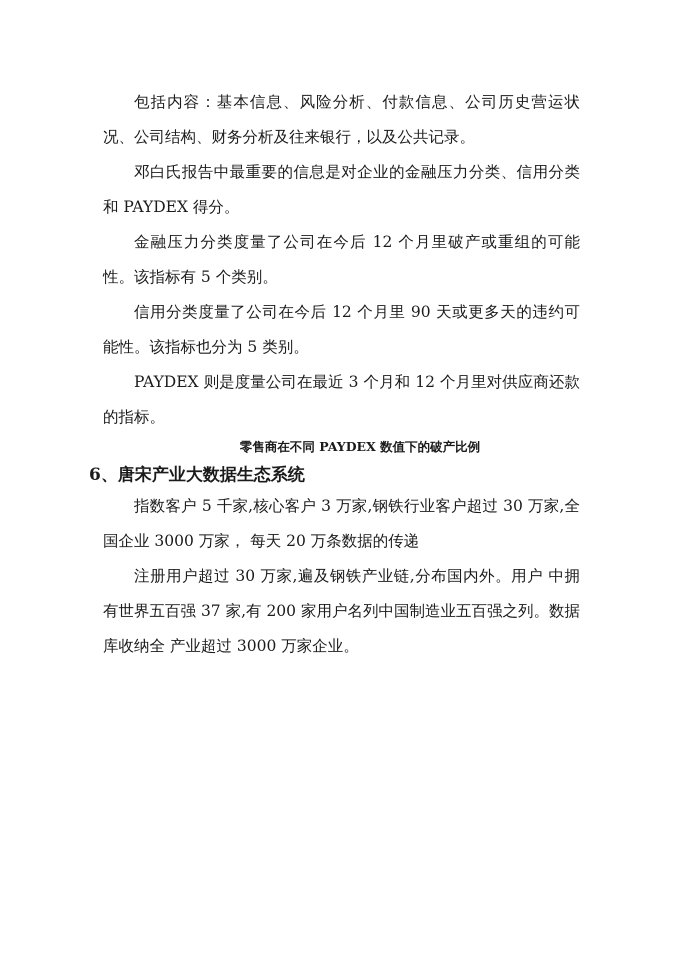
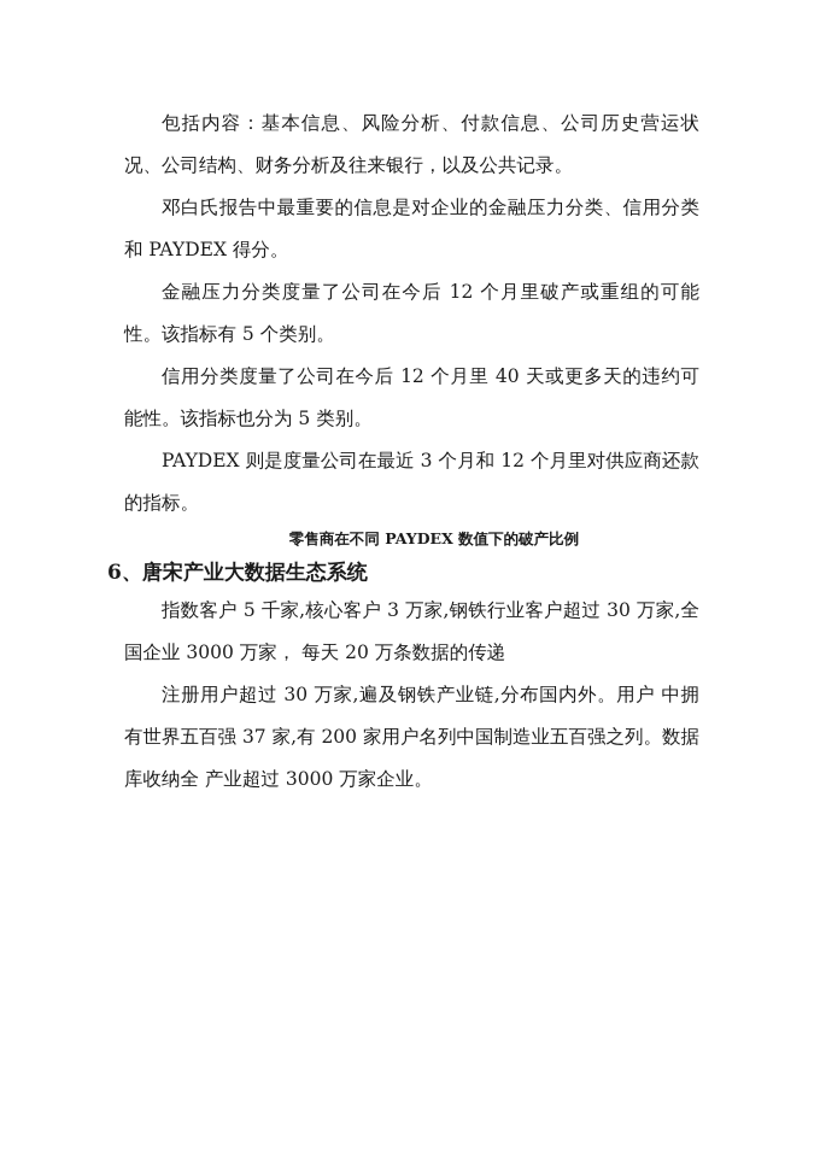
  包括内容：基本信息、风险分析、付款信息、公司历史营运状况、公司结构、财务分析及往来银行，以及公共记录。
  邓白氏报告中最重要的信息是对企业的金融压力分类、信用分类和 PAYDEX 得分。
  金融压力分类度量了公司在今后 12 个月里破产或重组的可能性。该指标有 5 个类别。
- 信用分类度量了公司在今后 12 个月里 90 天或更多天的违约可能性。该指标也分为 5 类别。
+ 信用分类度量了公司在今后 12 个月里 40 天或更多天的违约可能性。该指标也分为 5 类别。
  PAYDEX 则是度量公司在最近 3 个月和 12 个月里对供应商还款的指标。
  零售商在不同 PAYDEX 数值下的破产比例
  6、唐宋产业大数据生态系统
  指数客户 5 千家,核心客户 3 万家,钢铁行业客户超过 30 万家,全国企业 3000 万家， 每天 20 万条数据的传递
  注册用户超过 30 万家,遍及钢铁产业链,分布国内外。用户 中拥有世界五百强 37 家,有 200 家用户名列中国制造业五百强之列。数据库收纳全 产业超过 3000 万家企业。
